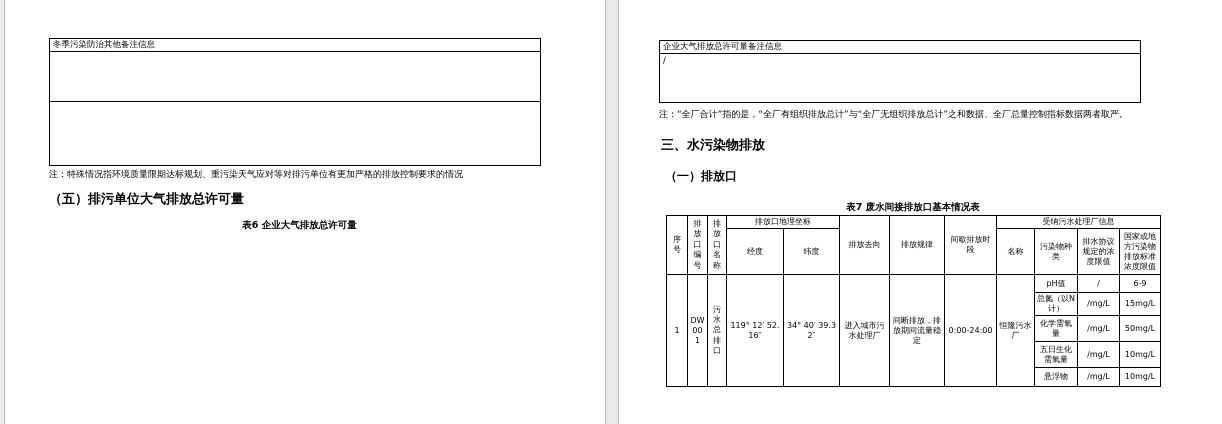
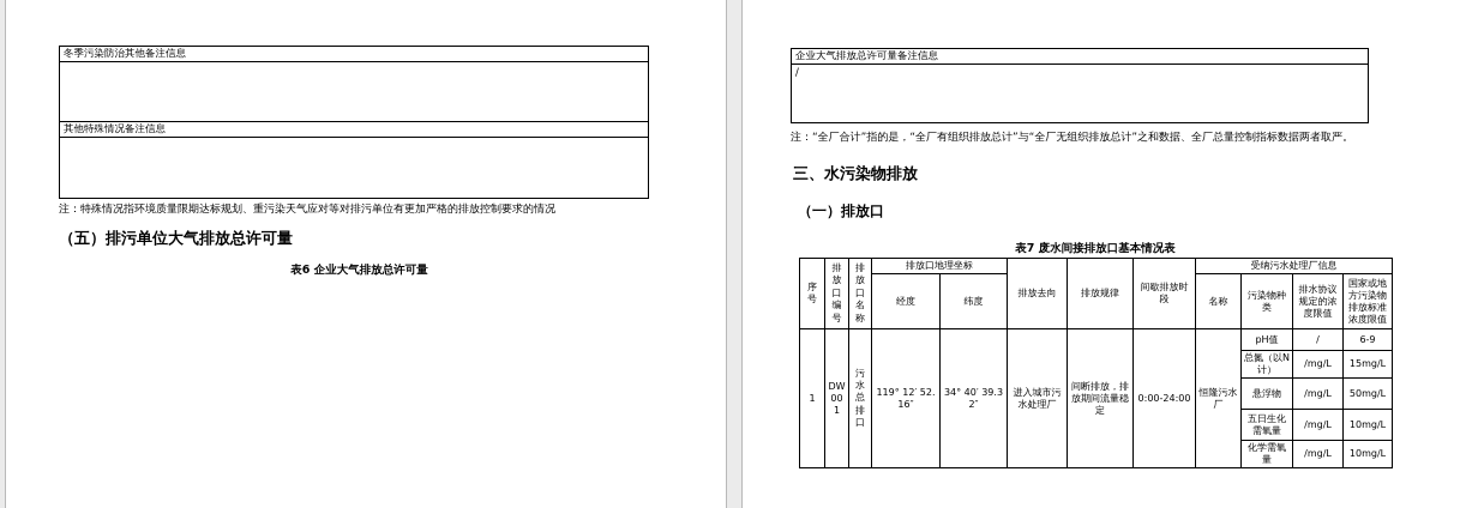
  冬季污染防治其他备注信息
+ 其他特殊情况备注信息
  注：特殊情况指环境质量限期达标规划、重污染天气应对等对排污单位有更加严格的排放控制要求的情况
  （五）排污单位大气排放总许可量
  表6 企业大气排放总许可量
  企业大气排放总许可量备注信息
  /
  注：“全厂合计”指的是，“全厂有组织排放总计”与“全厂无组织排放总计”之和数据、全厂总量控制指标数据两者取严。
  三、水污染物排放
  （一）排放口
  表7 废水间接排放口基本情况表
  序号	排放口编号	排放口名称	排放口地理坐标	排放去向	排放规律	间歇排放时段	受纳污水处理厂信息
  经度	纬度	名称	污染物种类	排水协议规定的浓度限值	国家或地方污染物排放标准浓度限值
  1	DW001	污水总排口	119° 12′ 52.16″	34° 40′ 39.32″	进入城市污水处理厂	间断排放，排放期间流量稳定	0:00-24:00	恒隆污水厂	pH值	/	6-9
  总氮（以N计）	/mg/L	15mg/L
- 化学需氧量	/mg/L	50mg/L
+ 悬浮物	/mg/L	50mg/L
  五日生化需氧量	/mg/L	10mg/L
- 悬浮物	/mg/L	10mg/L
+ 化学需氧量	/mg/L	10mg/L
